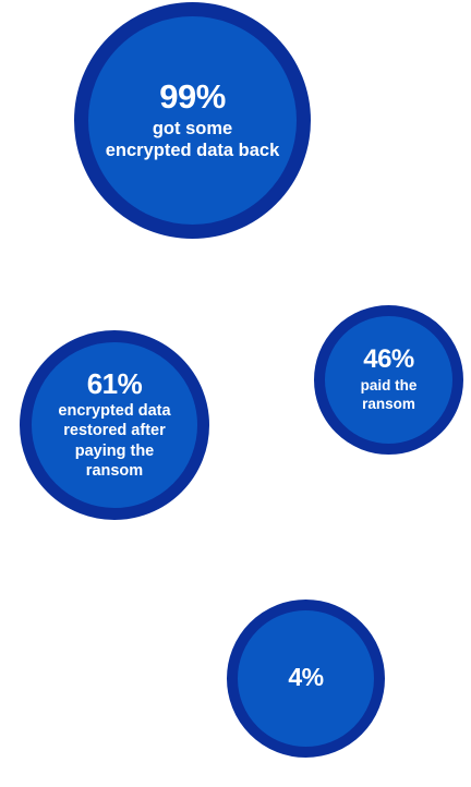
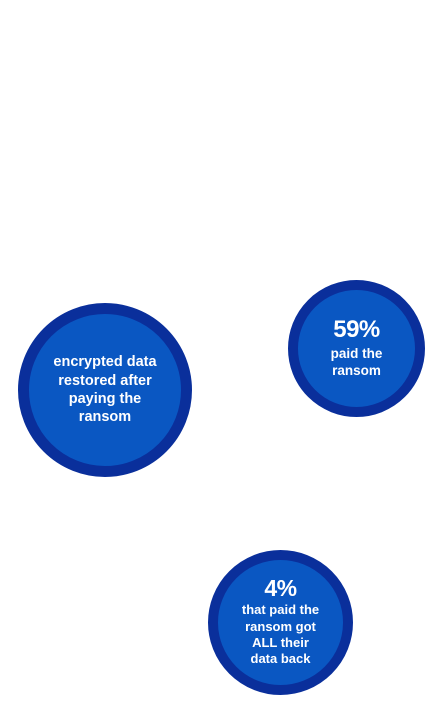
- 99%
- got some
- encrypted data back
- 61%
  encrypted data
  restored after
  paying the
  ransom
- 46%
+ 59%
  paid the
  ransom
  4%
+ that paid the
+ ransom got
+ ALL their
+ data back
